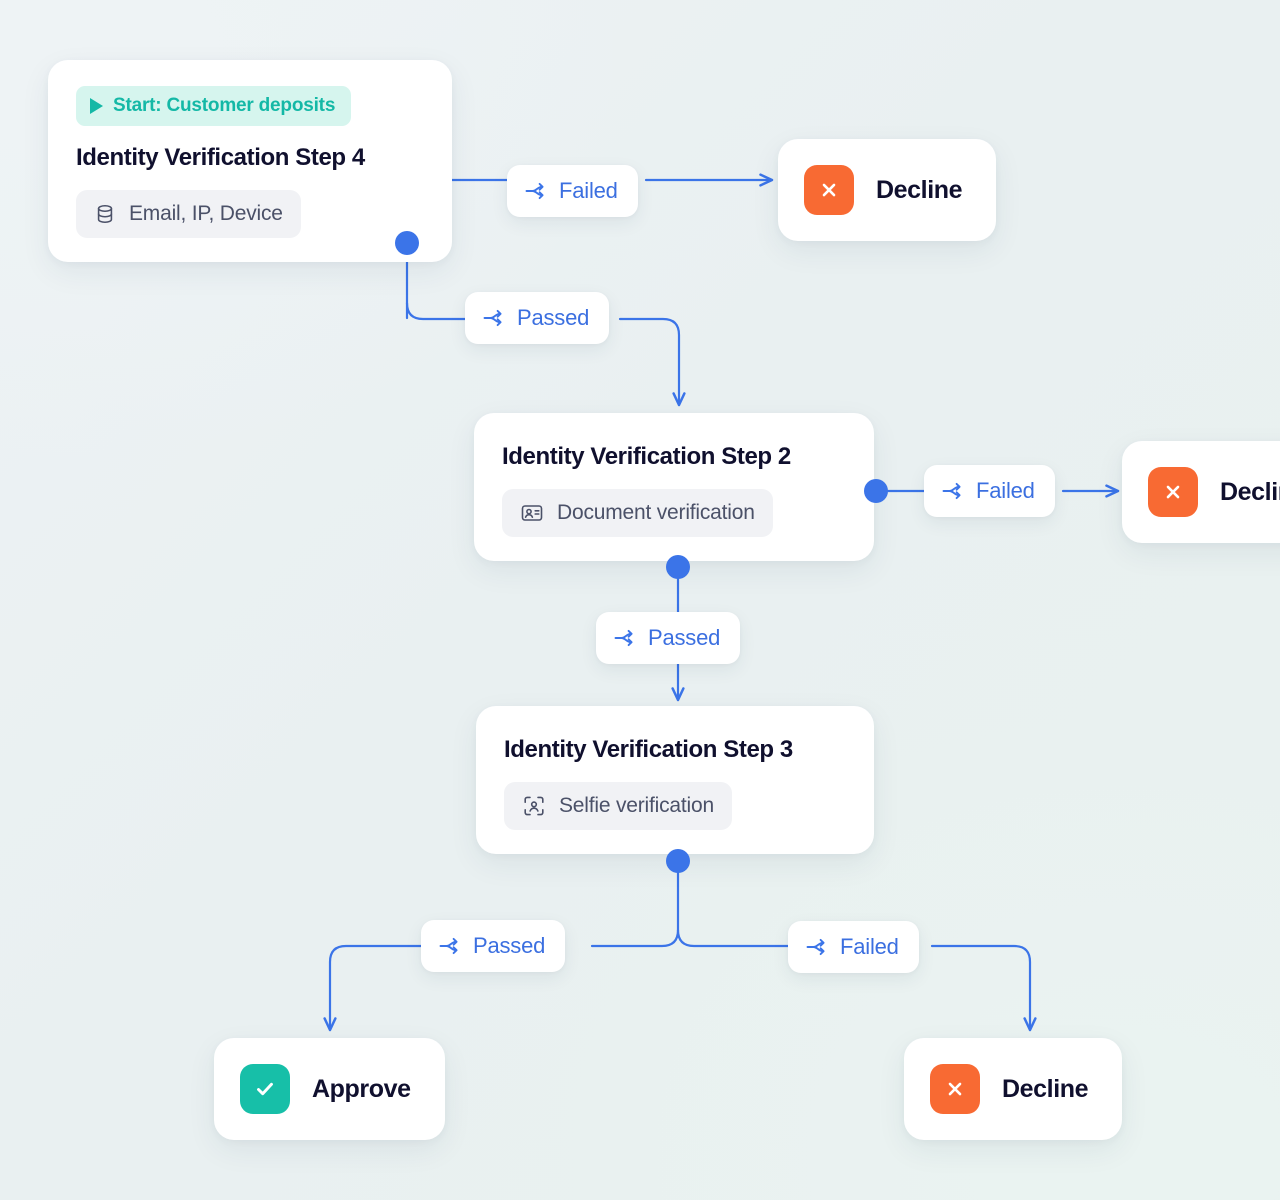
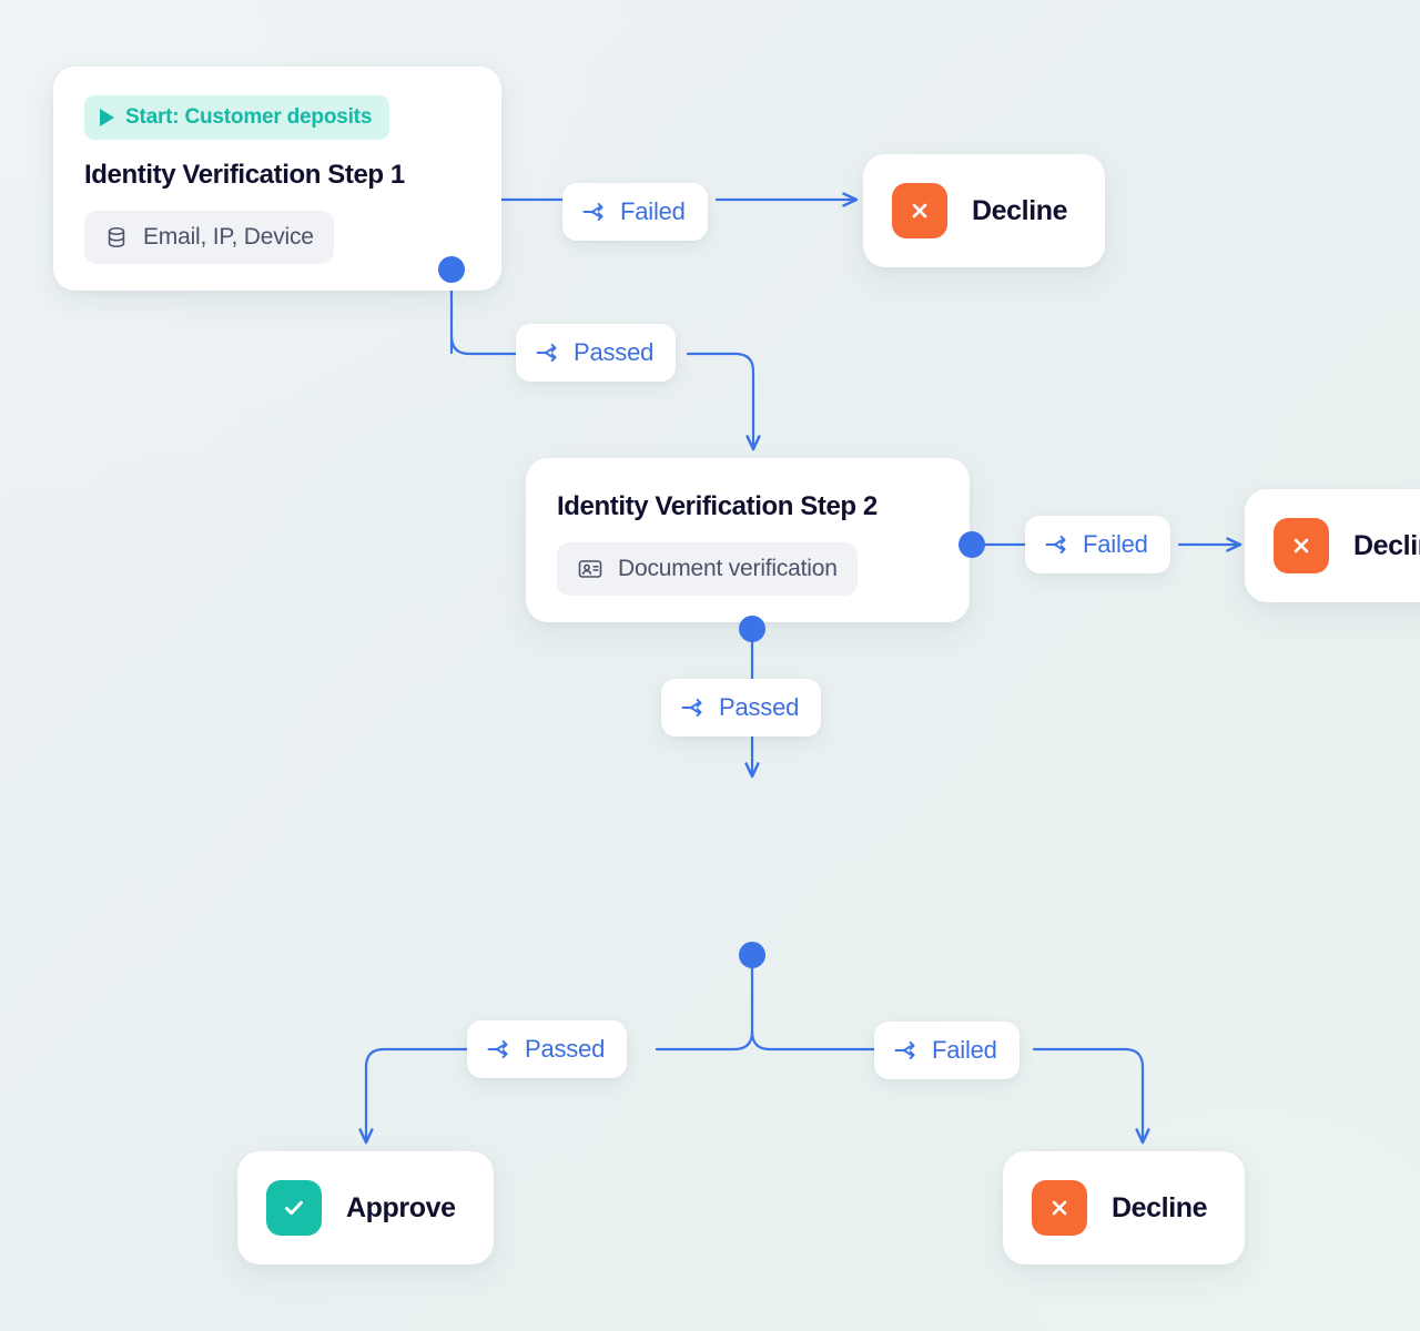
  Start: Customer deposits
- Identity Verification Step 4
+ Identity Verification Step 1
  Email, IP, Device
  Identity Verification Step 2
  Document verification
- Identity Verification Step 3
- Selfie verification
  Decline
  Decli
  Approve
  Decline
  Failed
  Passed
  Failed
  Passed
  Passed
  Failed
